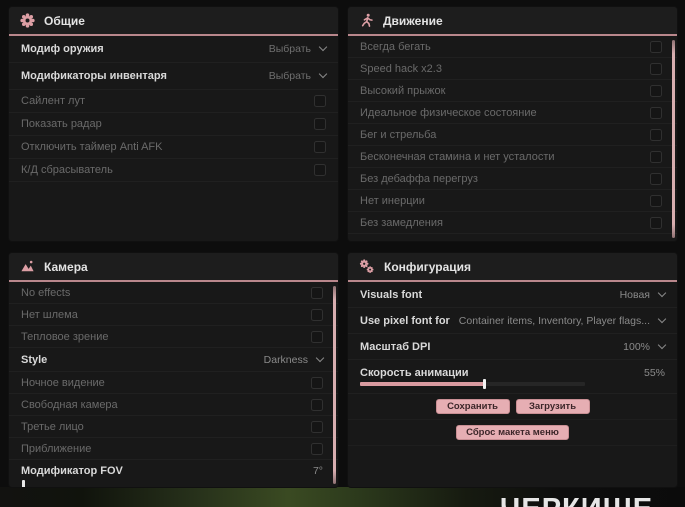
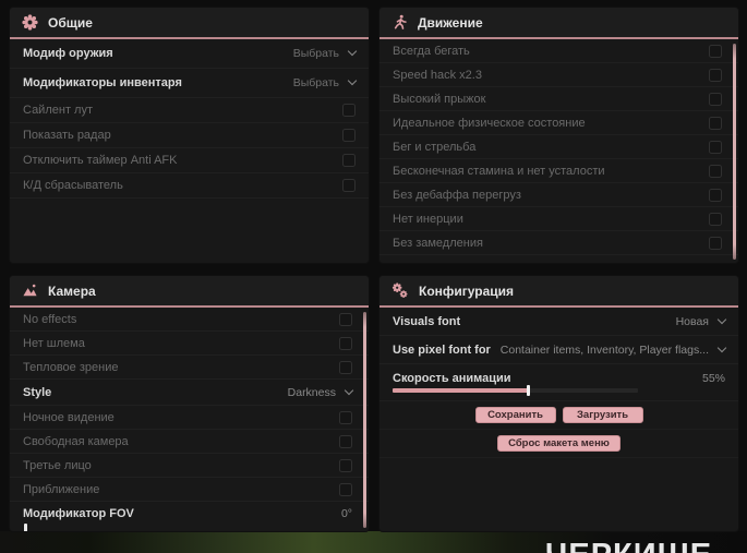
  Общие
  Модиф оружия
  Выбрать
  Модификаторы инвентаря
  Выбрать
  Сайлент лут
  Показать радар
  Отключить таймер Anti AFK
  К/Д сбрасыватель
  Движение
  Всегда бегать
  Speed hack x2.3
  Высокий прыжок
  Идеальное физическое состояние
  Бег и стрельба
  Бесконечная стамина и нет усталости
  Без дебаффа перегруз
  Нет инерции
  Без замедления
  Камера
  No effects
  Нет шлема
  Тепловое зрение
  Style
  Darkness
  Ночное видение
  Свободная камера
  Третье лицо
  Приближение
  Модификатор FOV
- 7°
+ 0°
  Конфигурация
  Visuals font
  Новая
  Use pixel font for
  Container items, Inventory, Player flags...
- Масштаб DPI
- 100%
  Скорость анимации
  55%
  Сохранить
  Загрузить
  Сброс макета меню
